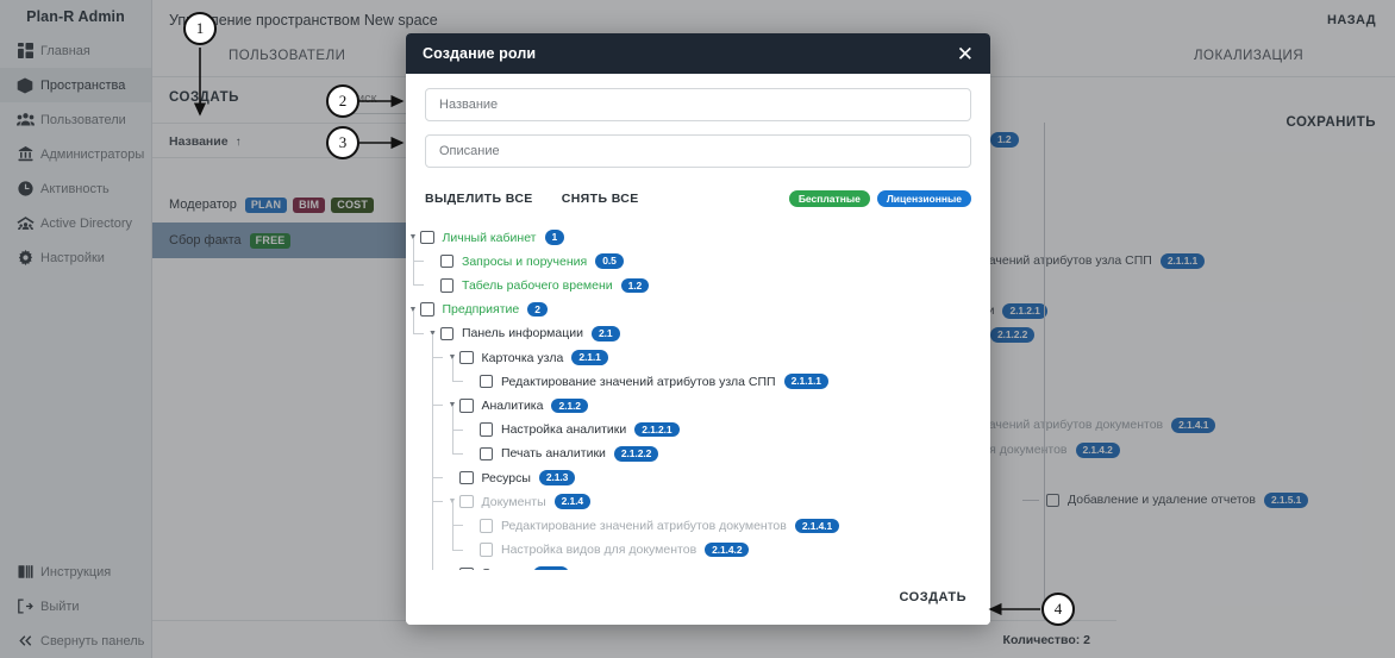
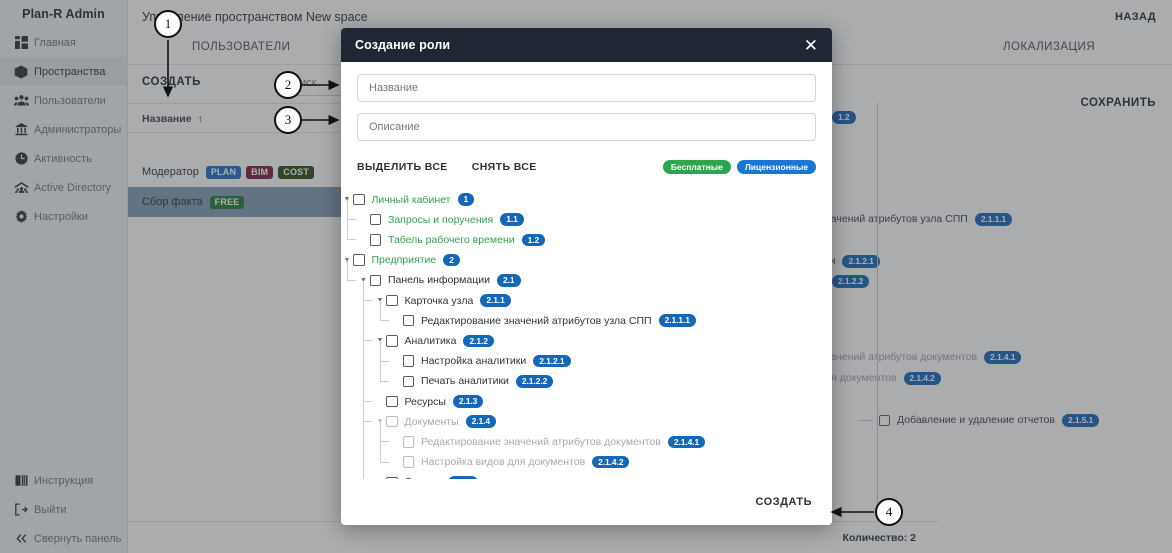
  Plan-R Admin
  Главная
  Пространства
  Пользователи
  Администраторы
  Активность
  Active Directory
  Настройки
  Инструкция
  Выйти
  Свернуть панель
  Упение пространством New space
  НАЗАД
  ПОЛЬЗОВАТЕЛИ
  ЛОКАЛИЗАЦИЯ
  СОЗДАТЬ
  СОХРАНИТЬ
  Название ↑
  Модератор
  PLAN
  BIM
  COST
  Сбор факта
  FREE
  1.2
  ачений атрибутов узла СПП
  2.1.1.1
  2.1.2.1
  2.1.2.2
  ачений атрибутов документов
  2.1.4.1
  я документов
  2.1.4.2
  Добавление и удаление отчетов
  2.1.5.1
  Количество: 2
  Создание роли
  ✕
  Название Описание
  ВЫДЕЛИТЬ ВСЕ
  СНЯТЬ ВСЕ
  Бесплатные
  Лицензионные
  Личный кабинет
  1
  Запросы и поручения
- 0.5
+ 1.1
  Табель рабочего времени
  1.2
  Предприятие
  2
  Панель информации
  2.1
  Карточка узла
  2.1.1
  Редактирование значений атрибутов узла СПП
  2.1.1.1
  Аналитика
  2.1.2
  Настройка аналитики
  2.1.2.1
  Печать аналитики
  2.1.2.2
  Ресурсы
  2.1.3
  Документы
  2.1.4
  Редактирование значений атрибутов документов
  2.1.4.1
  Настройка видов для документов
  2.1.4.2
  СОЗДАТЬ
  1
  2
  3
  4
